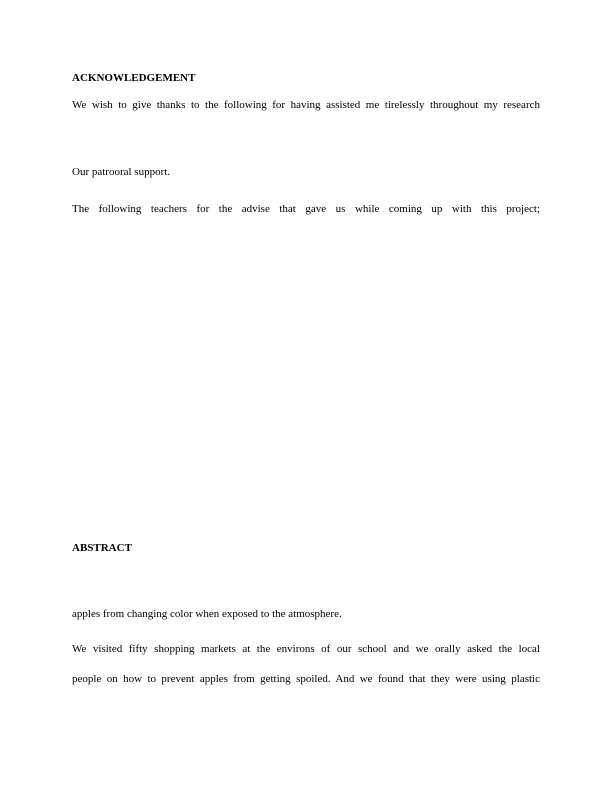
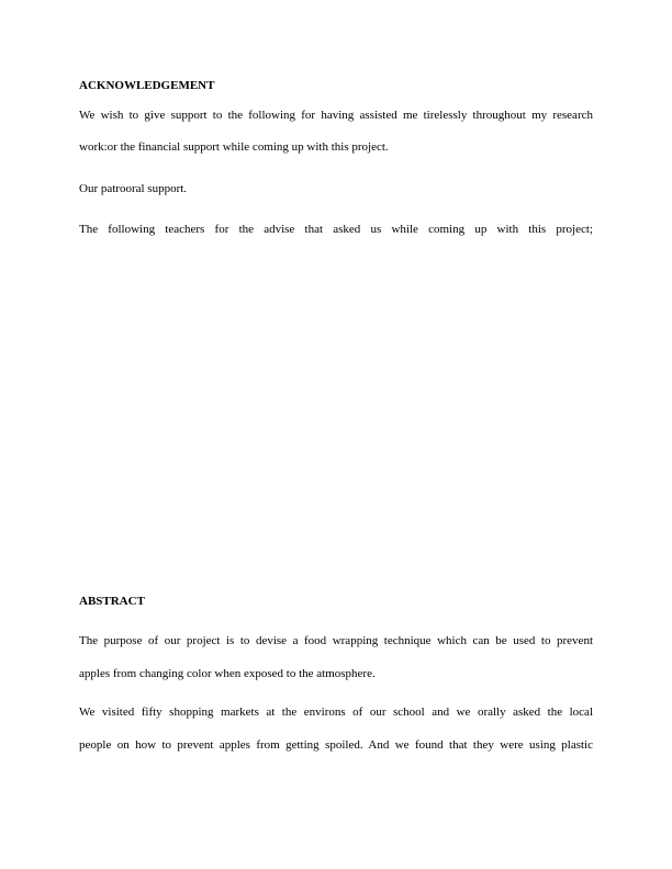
  ACKNOWLEDGEMENT
- We wish to give thanks to the following for having assisted me tirelessly throughout my research
+ We wish to give support to the following for having assisted me tirelessly throughout my research
+ work:or the financial support while coming up with this project.
  Our patrooral support.
- The following teachers for the advise that gave us while coming up with this project;
+ The following teachers for the advise that asked us while coming up with this project;
  ABSTRACT
+ The purpose of our project is to devise a food wrapping technique which can be used to prevent
  apples from changing color when exposed to the atmosphere.
  We visited fifty shopping markets at the environs of our school and we orally asked the local
  people on how to prevent apples from getting spoiled. And we found that they were using plastic
